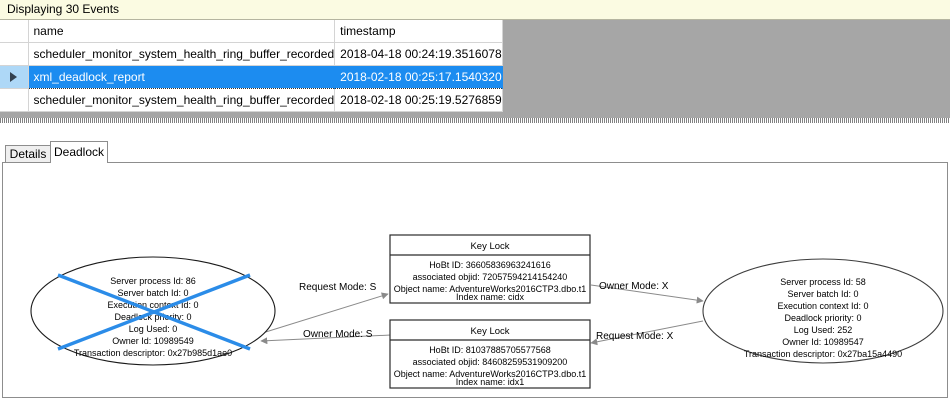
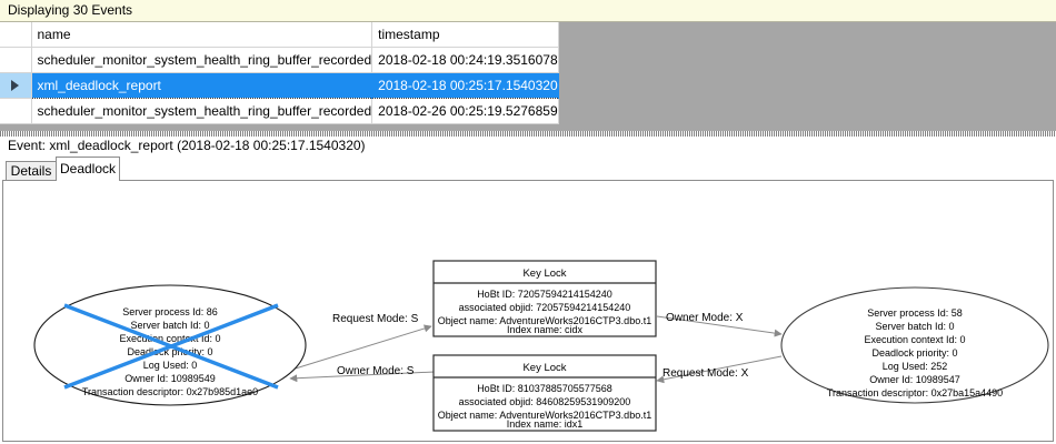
  Displaying 30 Events
  	name	timestamp
- 	scheduler_monitor_system_health_ring_buffer_recorded	2018-04-18 00:24:19.3516078
+ 	scheduler_monitor_system_health_ring_buffer_recorded	2018-02-18 00:24:19.3516078
  	xml_deadlock_report	2018-02-18 00:25:17.1540320
- 	scheduler_monitor_system_health_ring_buffer_recorded	2018-02-18 00:25:19.5276859
+ 	scheduler_monitor_system_health_ring_buffer_recorded	2018-02-26 00:25:19.5276859
+ Event: xml_deadlock_report (2018-02-18 00:25:17.1540320)
  Details
  Deadlock
  Request Mode: S
  Owner Mode: S
  Owner Mode: X
  Request Mode: X
  Server process Id: 86
  Server batch Id: 0
  Execun contt Id: 0
  Log Used: 0
  Owner Id: 10989549
  Transaction descriptor: 0x27b985d1ae0
  Server process Id: 58
  Server batch Id: 0
  Execution context Id: 0
  Deadlock priority: 0
  Log Used: 252
  Owner Id: 10989547
  Transaction descriptor: 0x27ba15a4490
  Key Lock
- HoBt ID: 36605836963241616
+ HoBt ID: 72057594214154240
  associated objid: 72057594214154240
  Object name: AdventureWorks2016CTP3.dbo.t1
  Index name: cidx
  Key Lock
  HoBt ID: 81037885705577568
  associated objid: 84608259531909200
  Object name: AdventureWorks2016CTP3.dbo.t1
  Index name: idx1
